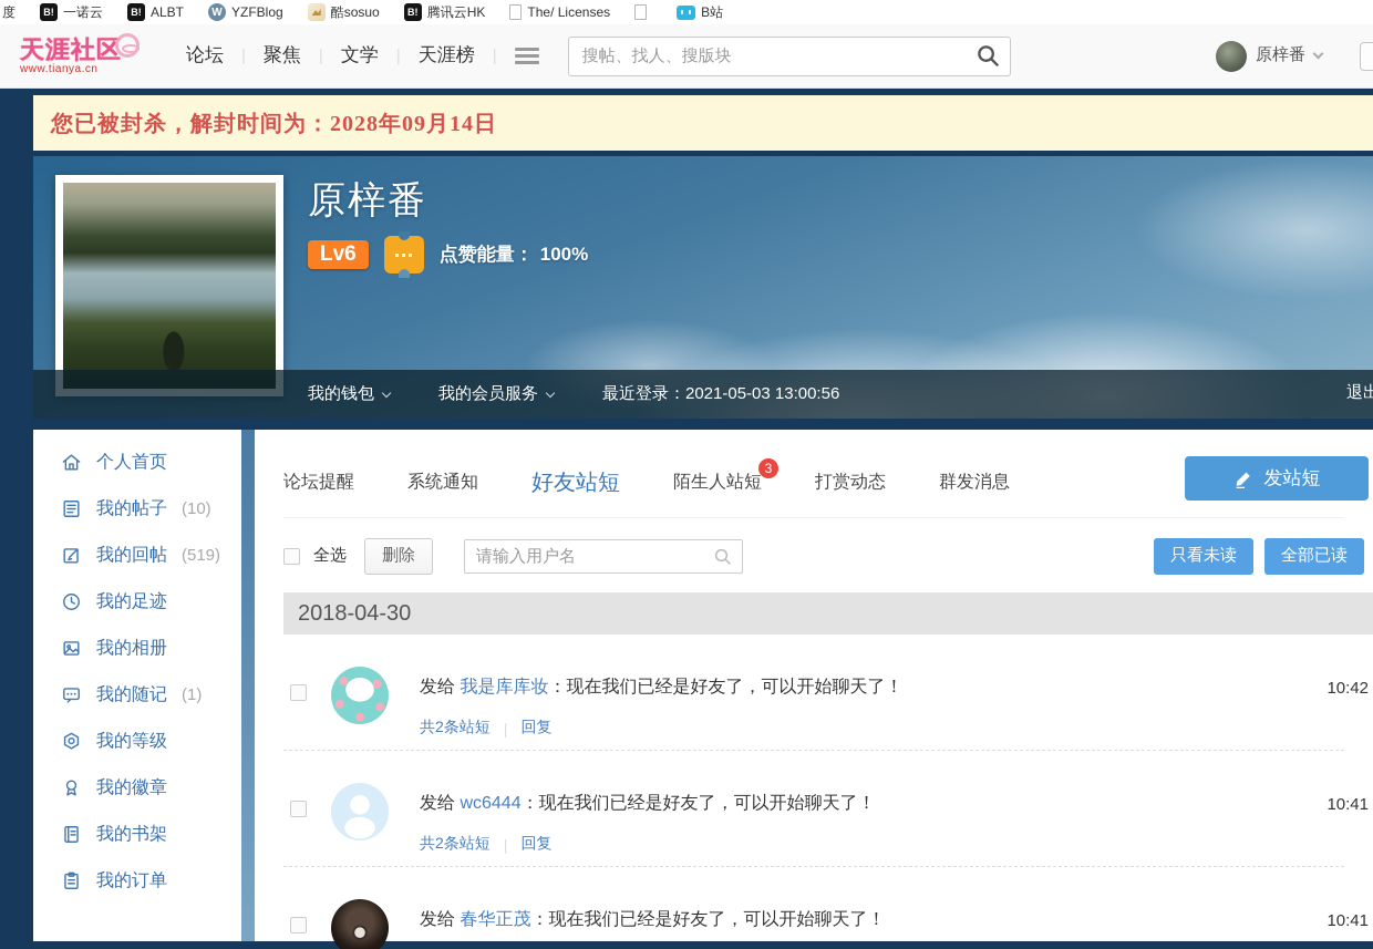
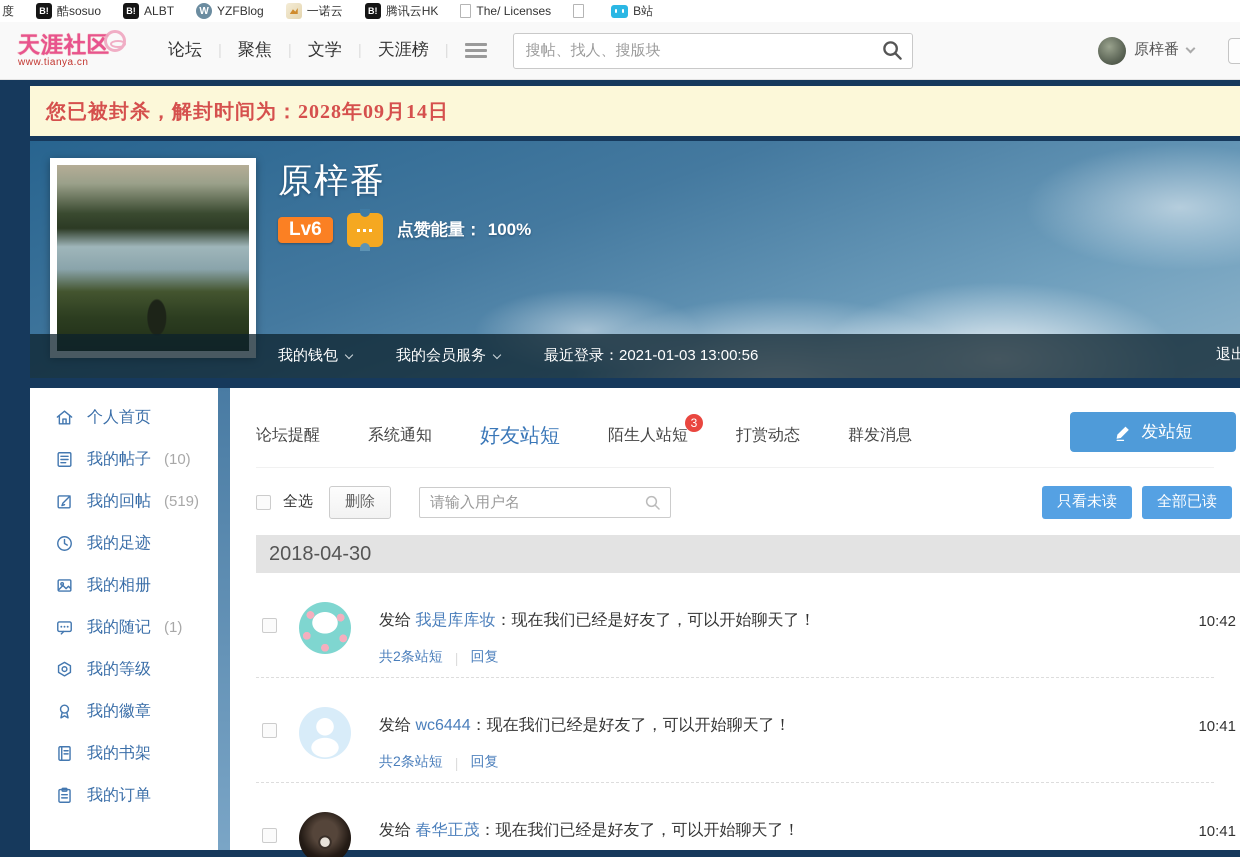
  度
  B!
- 一诺云
+ 酷sosuo
  B!
  ALBT
  W
  YZFBlog
- 酷sosuo
+ 一诺云
  B!
  腾讯云HK
  The/ Licenses
  B站
  天涯社区
  www.tianya.cn
  论坛
  聚焦
  文学
  天涯榜
  |
  搜帖、找人、搜版块
  原梓番
  您已被封杀，解封时间为：2028年09月14日
  原梓番
  Lv6
  点赞能量：
  100%
  我的钱包
  我的会员服务
- 最近登录：2021-05-03 13:00:56
+ 最近登录：2021-01-03 13:00:56
  退出
  个人首页
  我的帖子
  (10)
  我的回帖
  (519)
  我的足迹
  我的相册
  我的随记
  (1)
  我的等级
  我的徽章
  我的书架
  我的订单
  论坛提醒
  系统通知
  好友站短
  陌生人站短
  3
  打赏动态
  群发消息
  发站短
  全选
  删除
  请输入用户名
  只看未读
  全部已读
  2018-04-30
  发给 我是库库妆：现在我们已经是好友了，可以开始聊天了！
  共2条站短
  |
  回复
  10:42
  发给 wc6444：现在我们已经是好友了，可以开始聊天了！
  共2条站短
  |
  回复
  10:41
  发给 春华正茂：现在我们已经是好友了，可以开始聊天了！
  10:41
